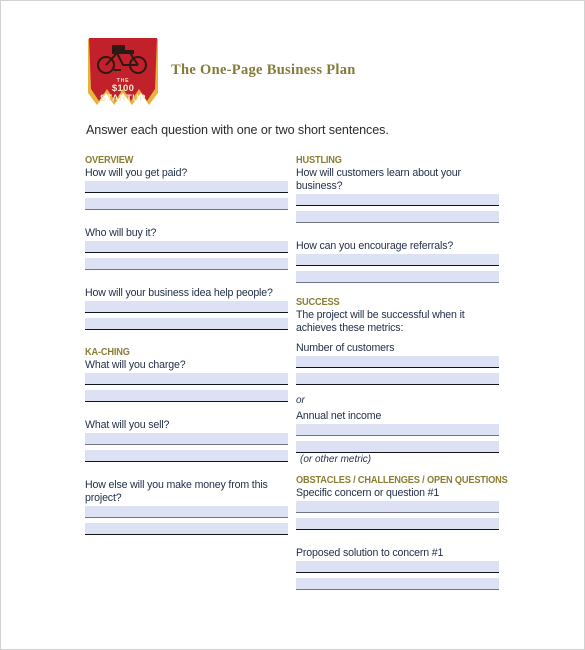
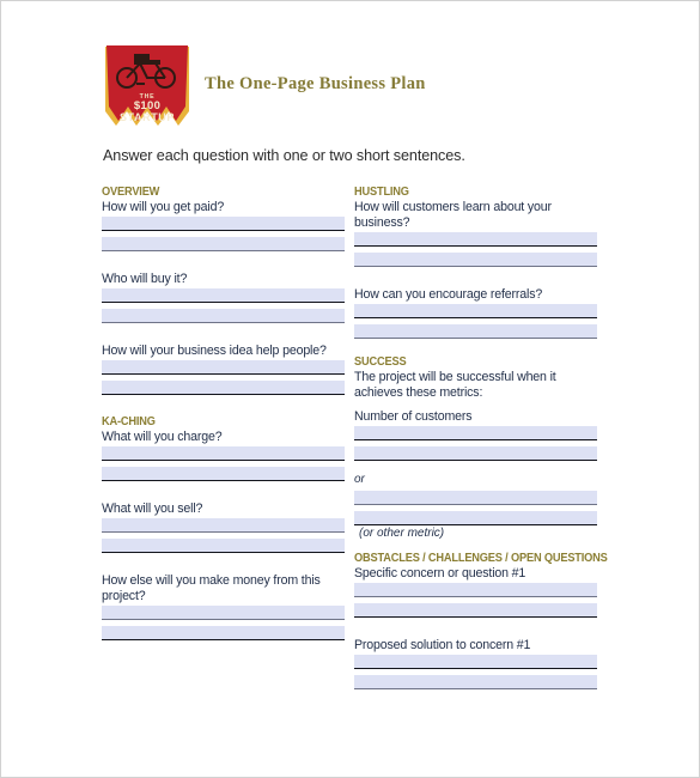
  $100
  STARTUP
  The One-Page Business Plan
  Answer each question with one or two short sentences.
  OVERVIEW
  How will you get paid?
  Who will buy it?
  How will your business idea help people?
  KA-CHING
  What will you charge?
  What will you sell?
  How else will you make money from this project?
  HUSTLING
  How will customers learn about your business?
  How can you encourage referrals?
  SUCCESS
  The project will be successful when it achieves these metrics:
  Number of customers
  or
- Annual net income
  (or other metric)
  OBSTACLES / CHALLENGES / OPEN QUESTIONS
  Specific concern or question #1
  Proposed solution to concern #1
